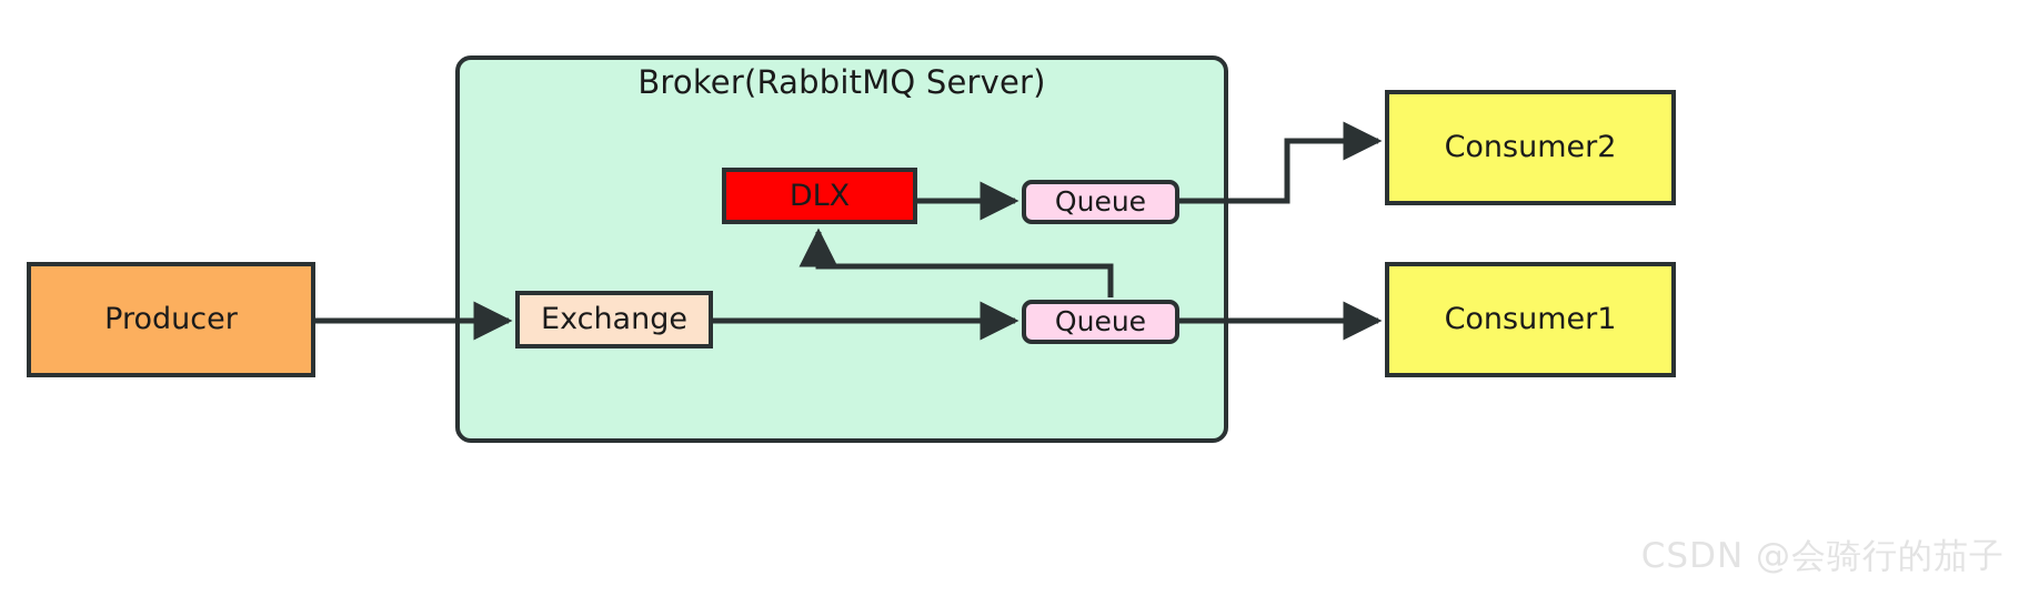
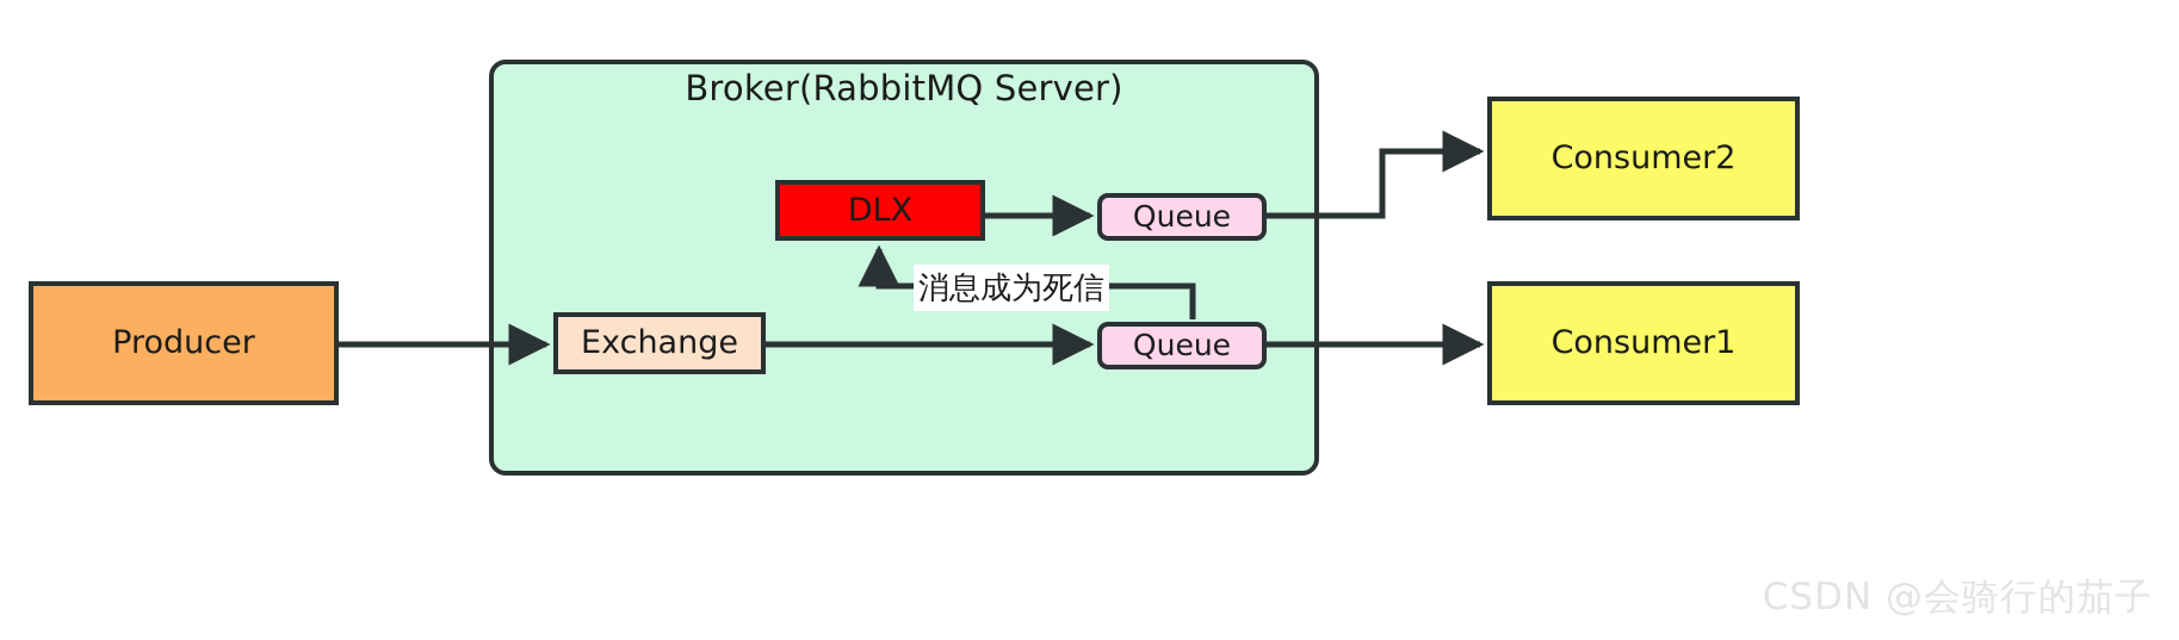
  Broker(RabbitMQ Server)
  Producer
  Exchange
  DLX
  Queue
  Queue
  Consumer2
  Consumer1
+ 消息成为死信
  CSDN @会骑行的茄子
